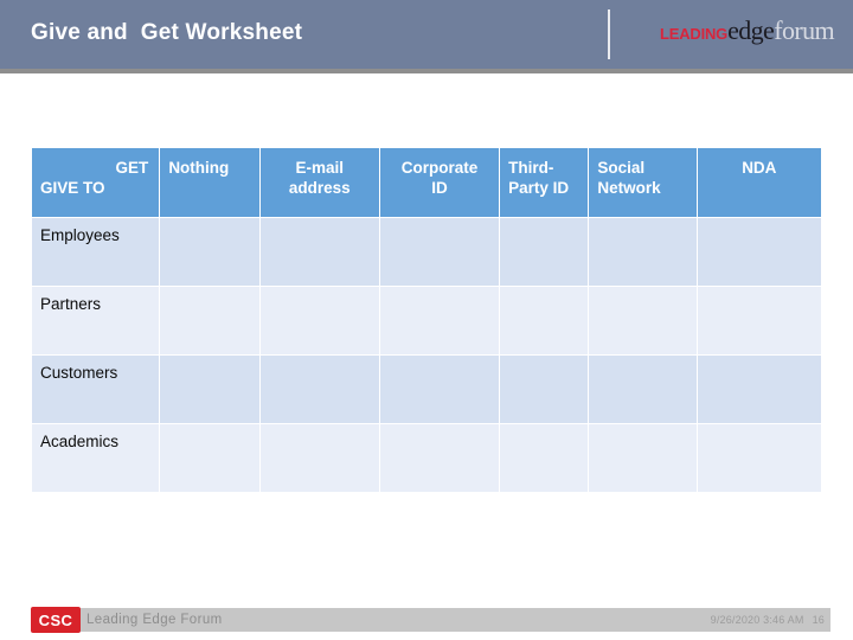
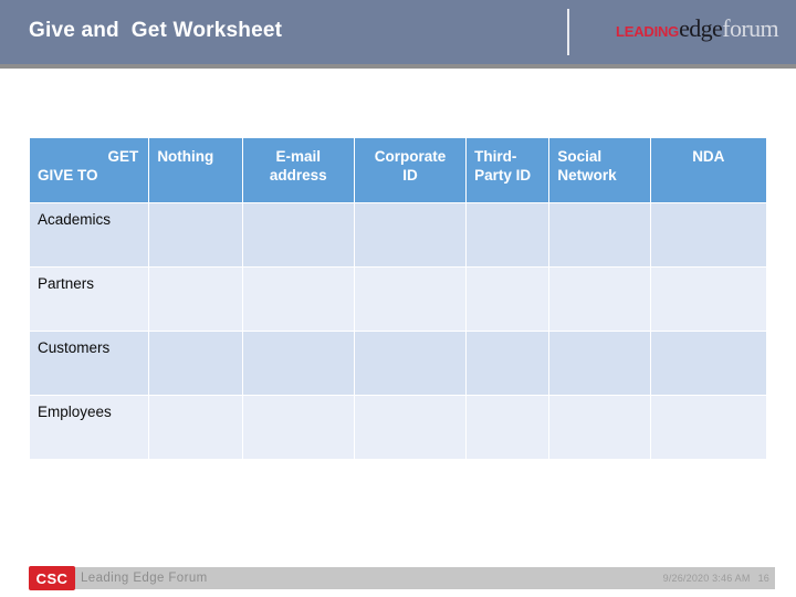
  Give and Get Worksheet
  LEADING
  edge
  forum
  GET GIVE TO	Nothing	E-mail address	Corporate ID	Third- Party ID	Social Network	NDA
- Employees
+ Academics
  Partners
  Customers
- Academics
+ Employees
  CSC
  Leading Edge Forum
  9/26/2020 3:46 AM
  16
